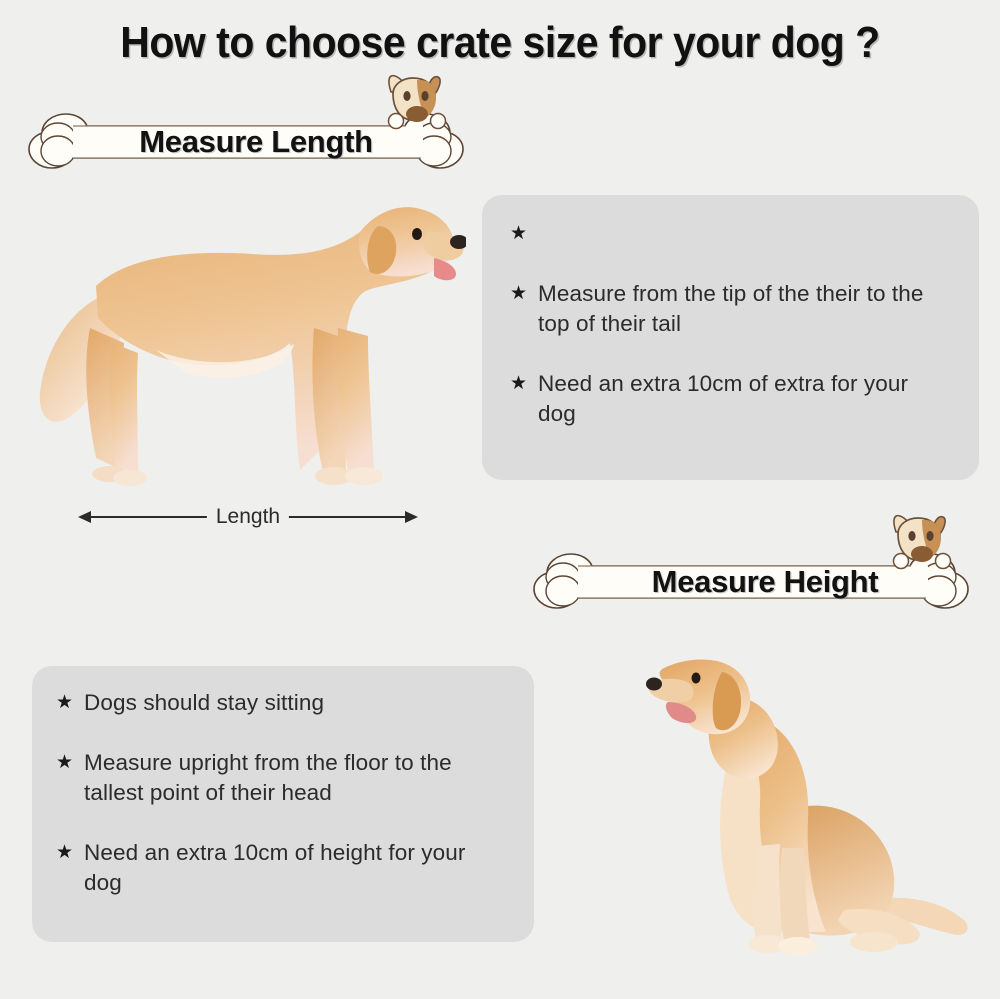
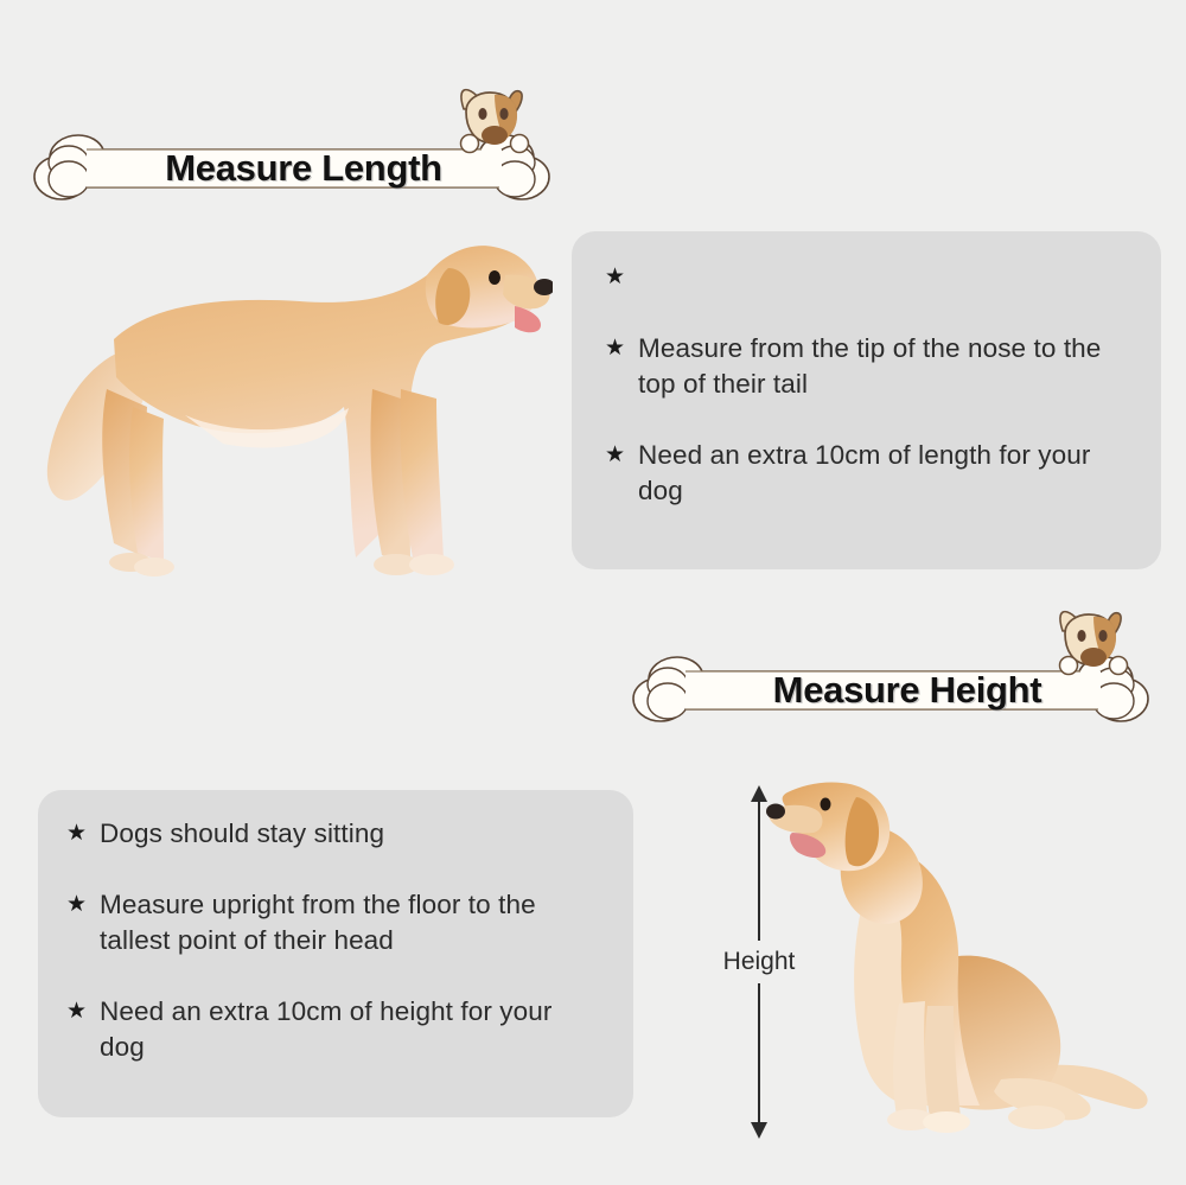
- How to choose crate size for your dog ?
- Length
  Measure Length
  ★
  ★
- Measure from the tip of the their to the top of their tail
+ Measure from the tip of the nose to the top of their tail
  ★
- Need an extra 10cm of extra for your dog
+ Need an extra 10cm of length for your dog
  Measure Height
  ★
  Dogs should stay sitting
  ★
  Measure upright from the floor to the tallest point of their head
  ★
  Need an extra 10cm of height for your dog
+ Height
